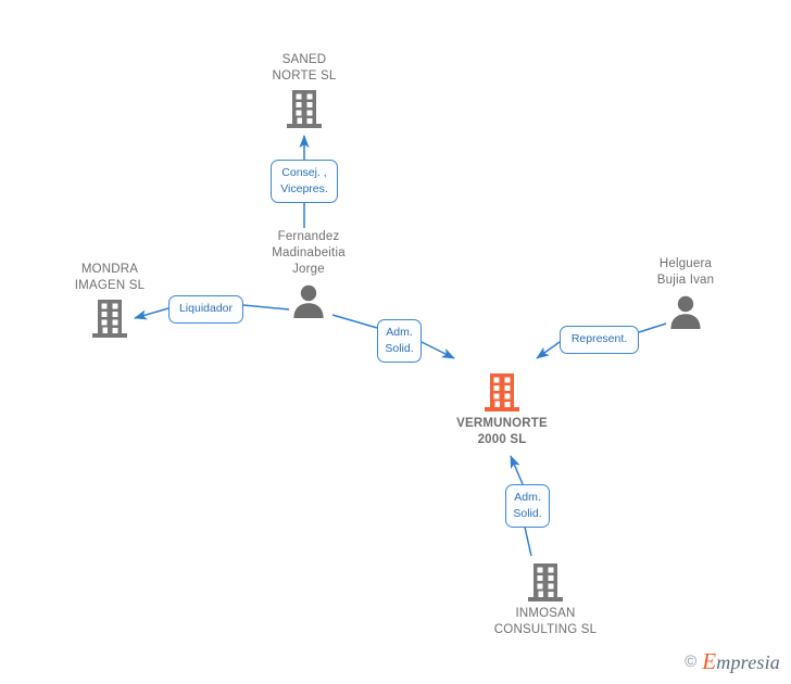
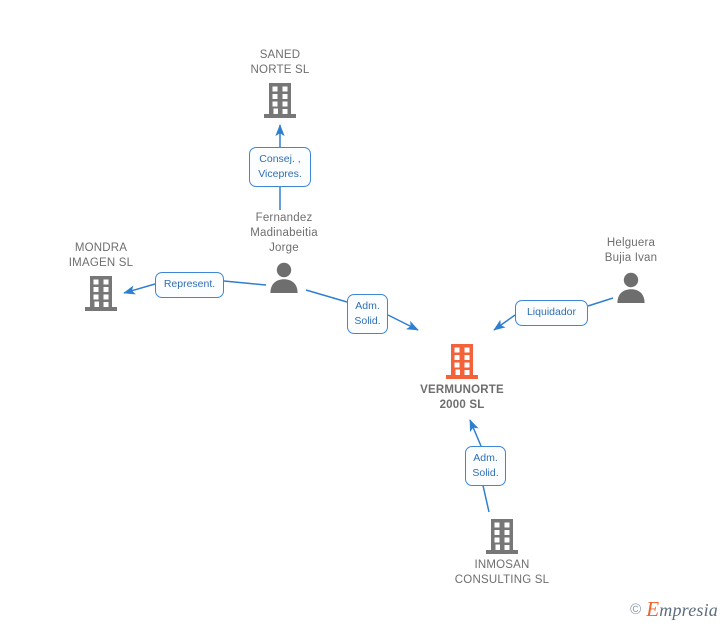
  SANED
  NORTE SL
  Fernandez
  Madinabeitia
  Jorge
  MONDRA
  IMAGEN SL
  Helguera
  Bujia Ivan
  VERMUNORTE
  2000 SL
  INMOSAN
  CONSULTING SL
  Consej. ,
  Vicepres.
- Liquidador
+ Represent.
  Adm.
  Solid.
- Represent.
+ Liquidador
  Adm.
  Solid.
  ©
  Empresia
